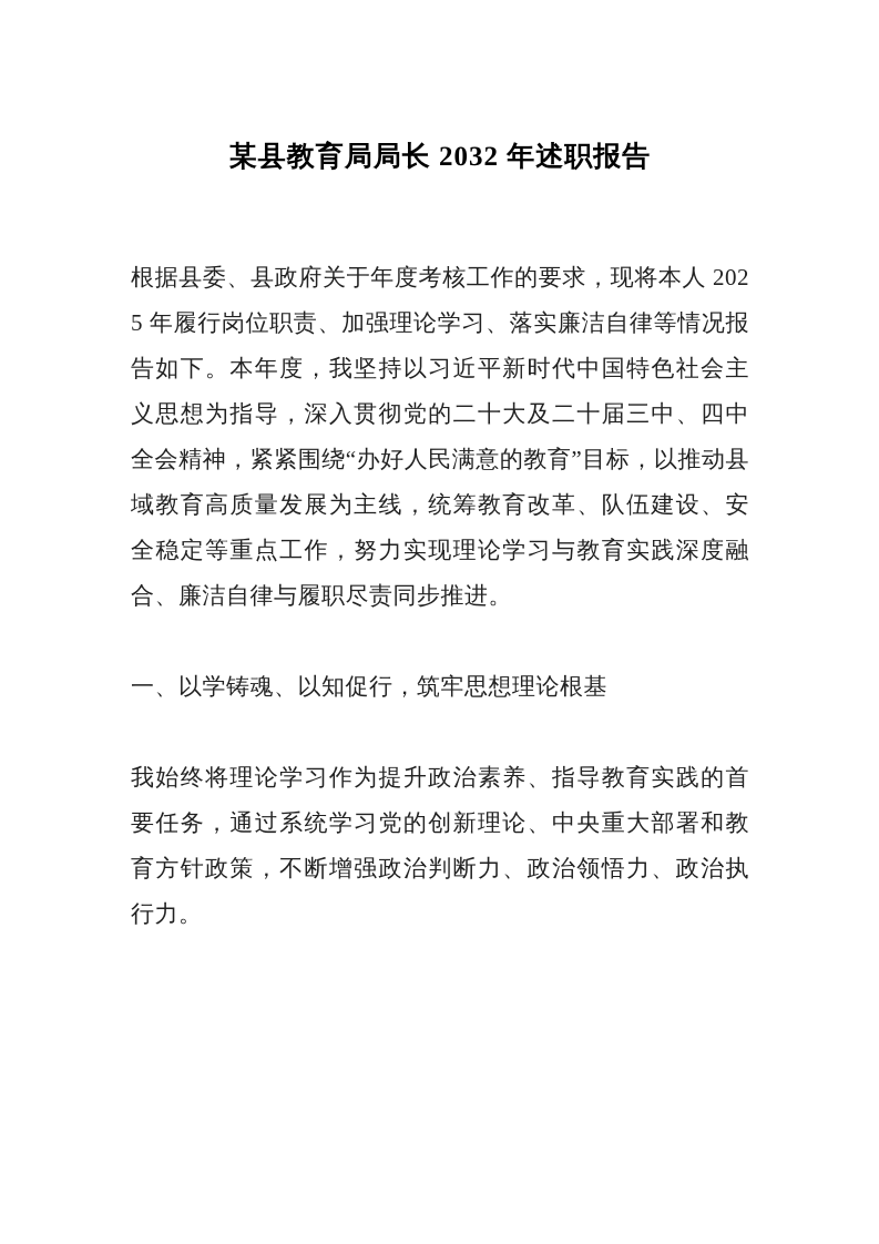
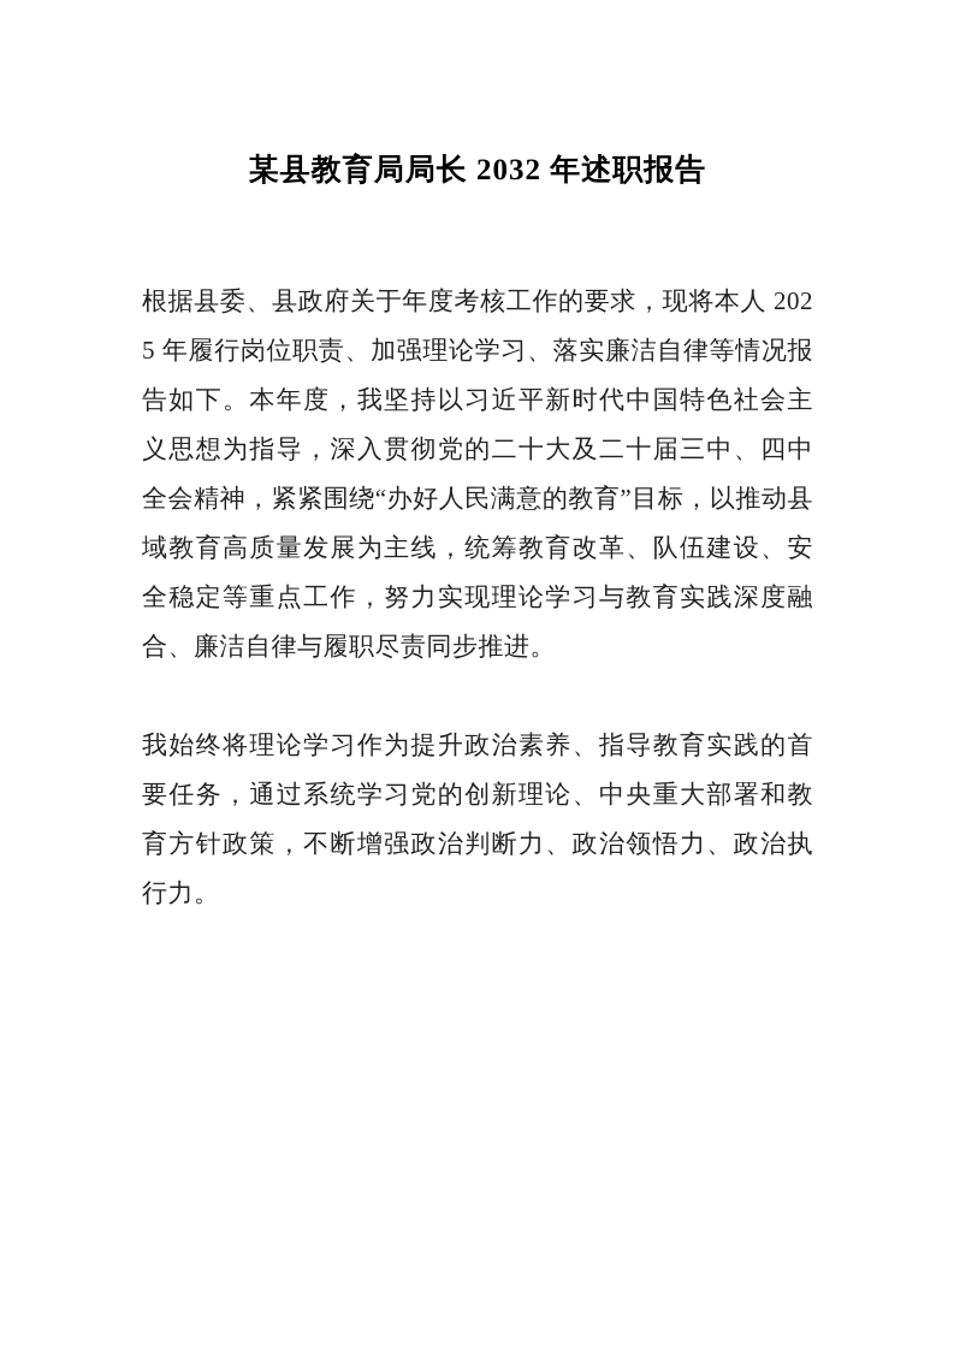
  某县教育局局长 2032 年述职报告
  根据县委、县政府关于年度考核工作的要求，现将本人 2025 年履行岗位职责、加强理论学习、落实廉洁自律等情况报告如下。本年度，我坚持以习近平新时代中国特色社会主义思想为指导，深入贯彻党的二十大及二十届三中、四中全会精神，紧紧围绕“办好人民满意的教育”目标，以推动县域教育高质量发展为主线，统筹教育改革、队伍建设、安全稳定等重点工作，努力实现理论学习与教育实践深度融合、廉洁自律与履职尽责同步推进。
- 一、以学铸魂、以知促行，筑牢思想理论根基
  我始终将理论学习作为提升政治素养、指导教育实践的首要任务，通过系统学习党的创新理论、中央重大部署和教育方针政策，不断增强政治判断力、政治领悟力、政治执行力。
